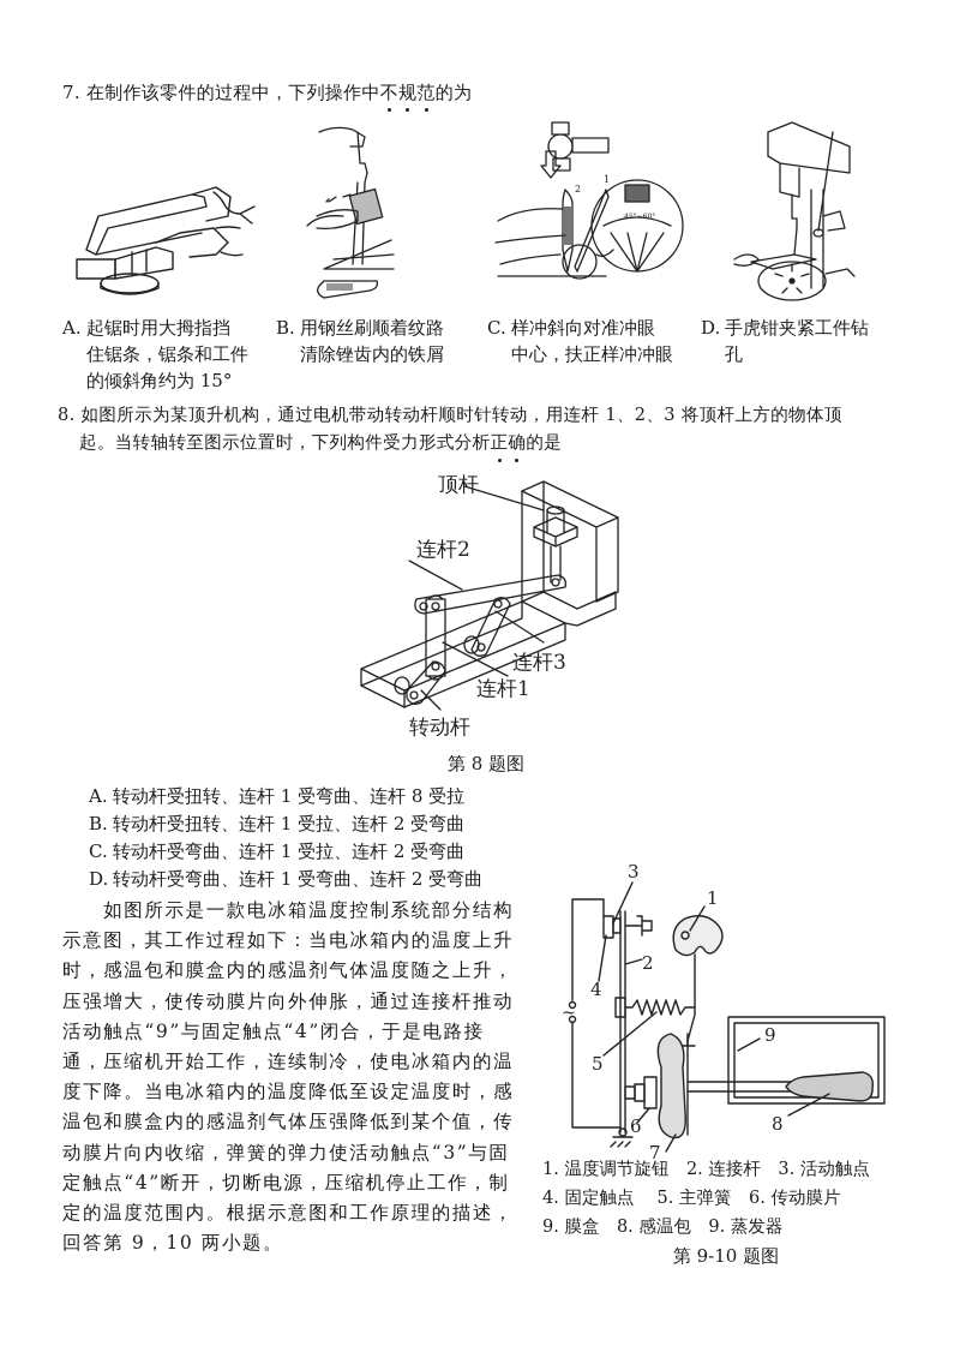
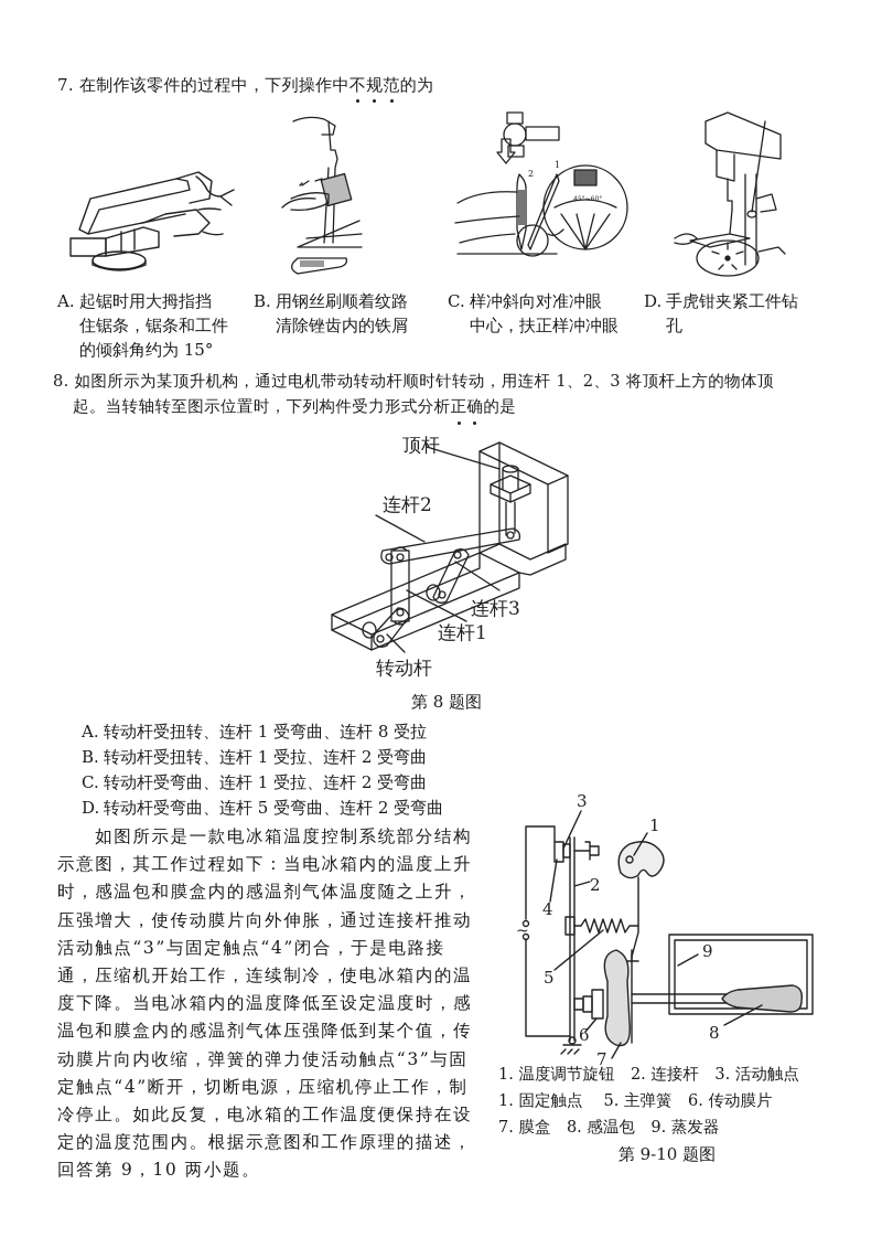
  7. 在制作该零件的过程中，下列操作中不规范的为
  2
  1
  A.
  起锯时用大拇指挡
  住锯条，锯条和工件
  的倾斜角约为 15°
  B.
  用钢丝刷顺着纹路
  清除锉齿内的铁屑
  C.
  样冲斜向对准冲眼
  中心，扶正样冲冲眼
  D.
  手虎钳夹紧工件钻
  孔
  8. 如图所示为某顶升机构，通过电机带动转动杆顺时针转动，用连杆 1、2、3 将顶杆上方的物体顶
  起。当转轴转至图示位置时，下列构件受力形式分析正确的是
  顶杆
  连杆2
  连杆3
  连杆1
  转动杆
  第 8 题图
  A. 转动杆受扭转、连杆 1 受弯曲、连杆 8 受拉
  B. 转动杆受扭转、连杆 1 受拉、连杆 2 受弯曲
  C. 转动杆受弯曲、连杆 1 受拉、连杆 2 受弯曲
- D. 转动杆受弯曲、连杆 1 受弯曲、连杆 2 受弯曲
+ D. 转动杆受弯曲、连杆 5 受弯曲、连杆 2 受弯曲
  如图所示是一款电冰箱温度控制系统部分结构
  示意图，其工作过程如下：当电冰箱内的温度上升
  时，感温包和膜盒内的感温剂气体温度随之上升，
  压强增大，使传动膜片向外伸胀，通过连接杆推动
- 活动触点“9”与固定触点“4”闭合，于是电路接
+ 活动触点“3”与固定触点“4”闭合，于是电路接
  通，压缩机开始工作，连续制冷，使电冰箱内的温
  度下降。当电冰箱内的温度降低至设定温度时，感
  温包和膜盒内的感温剂气体压强降低到某个值，传
  动膜片向内收缩，弹簧的弹力使活动触点“3”与固
  定触点“4”断开，切断电源，压缩机停止工作，制
+ 冷停止。如此反复，电冰箱的工作温度便保持在设
  定的温度范围内。根据示意图和工作原理的描述，
  回答第 9，10 两小题。
  ~
  3
  1
  2
  4
  5
  6
  7
  8
  9
  1. 温度调节旋钮 2. 连接杆 3. 活动触点
- 4. 固定触点 5. 主弹簧 6. 传动膜片
+ 1. 固定触点 5. 主弹簧 6. 传动膜片
- 9. 膜盒 8. 感温包 9. 蒸发器
+ 7. 膜盒 8. 感温包 9. 蒸发器
  第 9-10 题图
